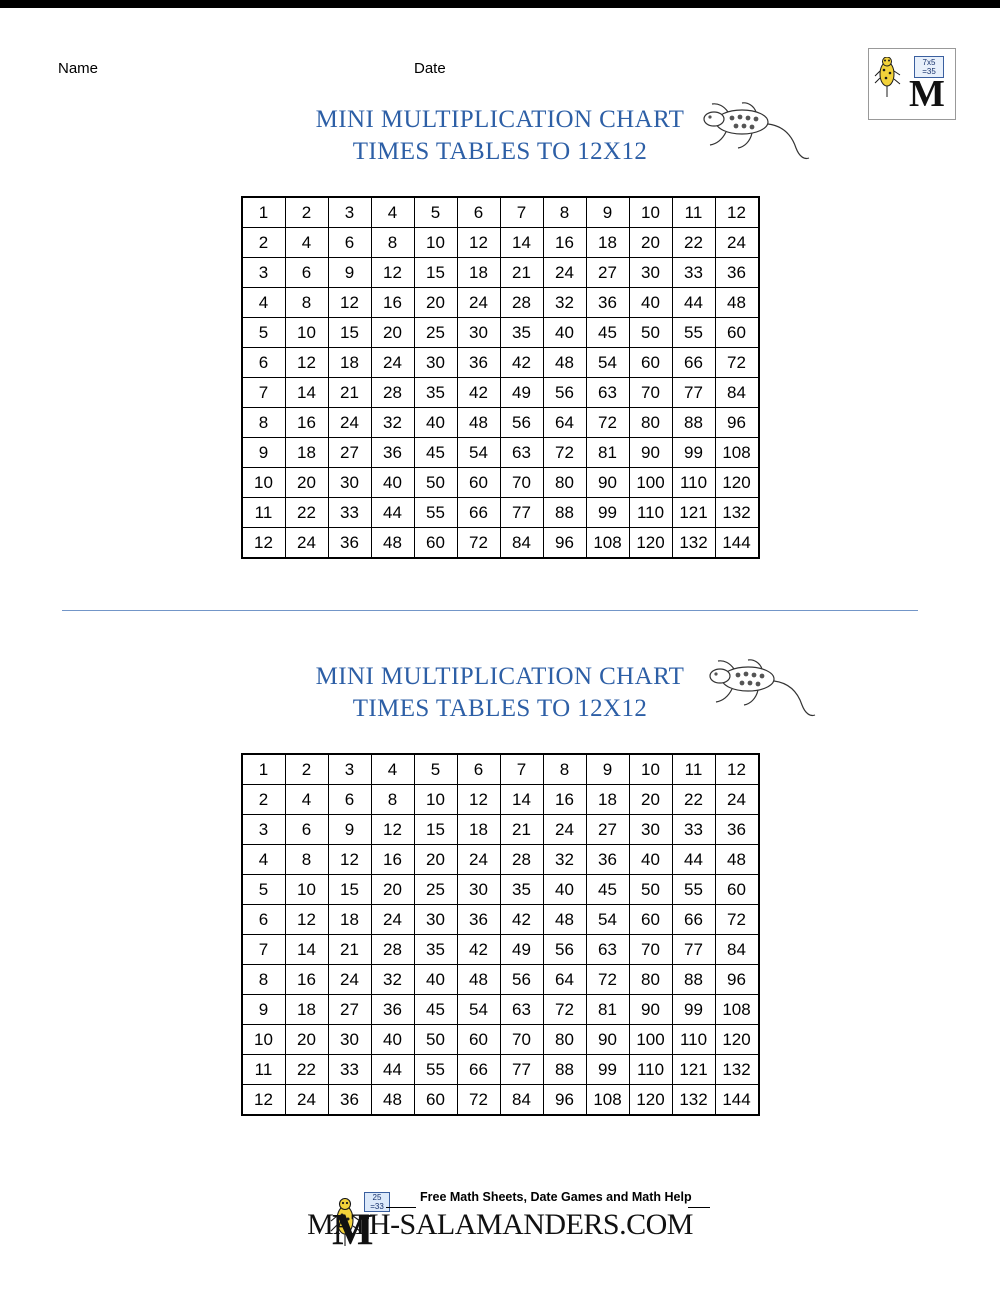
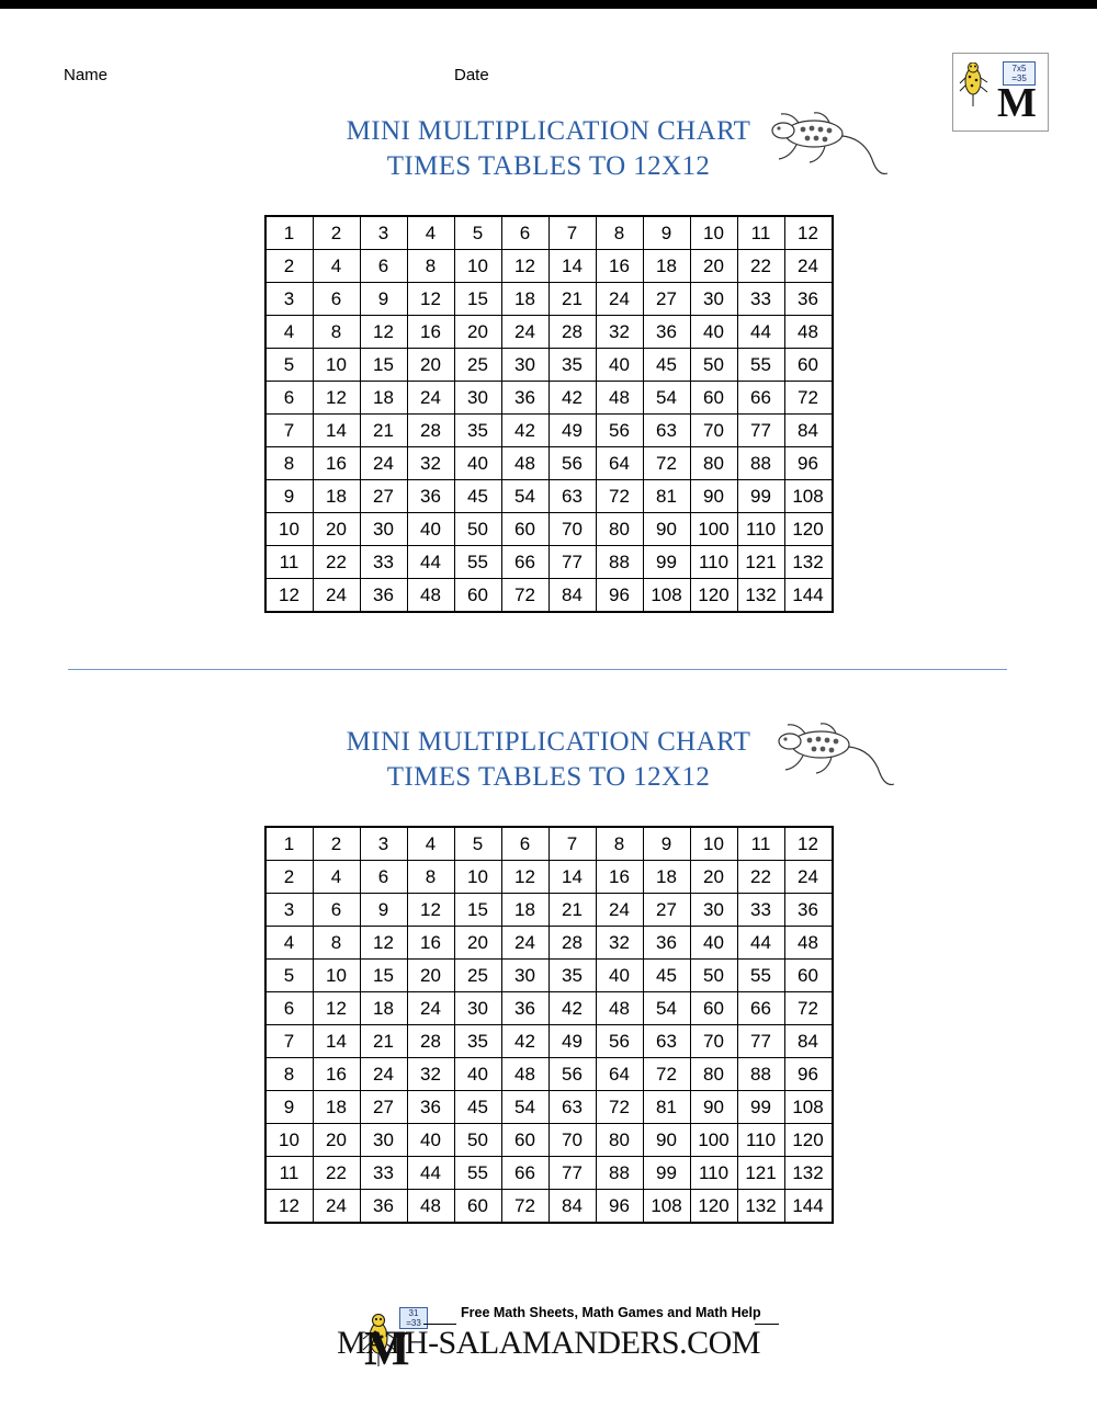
  Name
  Date
  7x5 =35
  M
  MINI MULTIPLICATION CHART
  TIMES TABLES TO 12X12
  1	2	3	4	5	6	7	8	9	10	11	12
  2	4	6	8	10	12	14	16	18	20	22	24
  3	6	9	12	15	18	21	24	27	30	33	36
  4	8	12	16	20	24	28	32	36	40	44	48
  5	10	15	20	25	30	35	40	45	50	55	60
  6	12	18	24	30	36	42	48	54	60	66	72
  7	14	21	28	35	42	49	56	63	70	77	84
  8	16	24	32	40	48	56	64	72	80	88	96
  9	18	27	36	45	54	63	72	81	90	99	108
  10	20	30	40	50	60	70	80	90	100	110	120
  11	22	33	44	55	66	77	88	99	110	121	132
  12	24	36	48	60	72	84	96	108	120	132	144
  MINI MULTIPLICATION CHART
  TIMES TABLES TO 12X12
  1	2	3	4	5	6	7	8	9	10	11	12
  2	4	6	8	10	12	14	16	18	20	22	24
  3	6	9	12	15	18	21	24	27	30	33	36
  4	8	12	16	20	24	28	32	36	40	44	48
  5	10	15	20	25	30	35	40	45	50	55	60
  6	12	18	24	30	36	42	48	54	60	66	72
  7	14	21	28	35	42	49	56	63	70	77	84
  8	16	24	32	40	48	56	64	72	80	88	96
  9	18	27	36	45	54	63	72	81	90	99	108
  10	20	30	40	50	60	70	80	90	100	110	120
  11	22	33	44	55	66	77	88	99	110	121	132
  12	24	36	48	60	72	84	96	108	120	132	144
- 25 =33
+ 31 =33
  M
- Free Math Sheets, Date Games and Math Help
+ Free Math Sheets, Math Games and Math Help
  MATH-SALAMANDERS.COM
